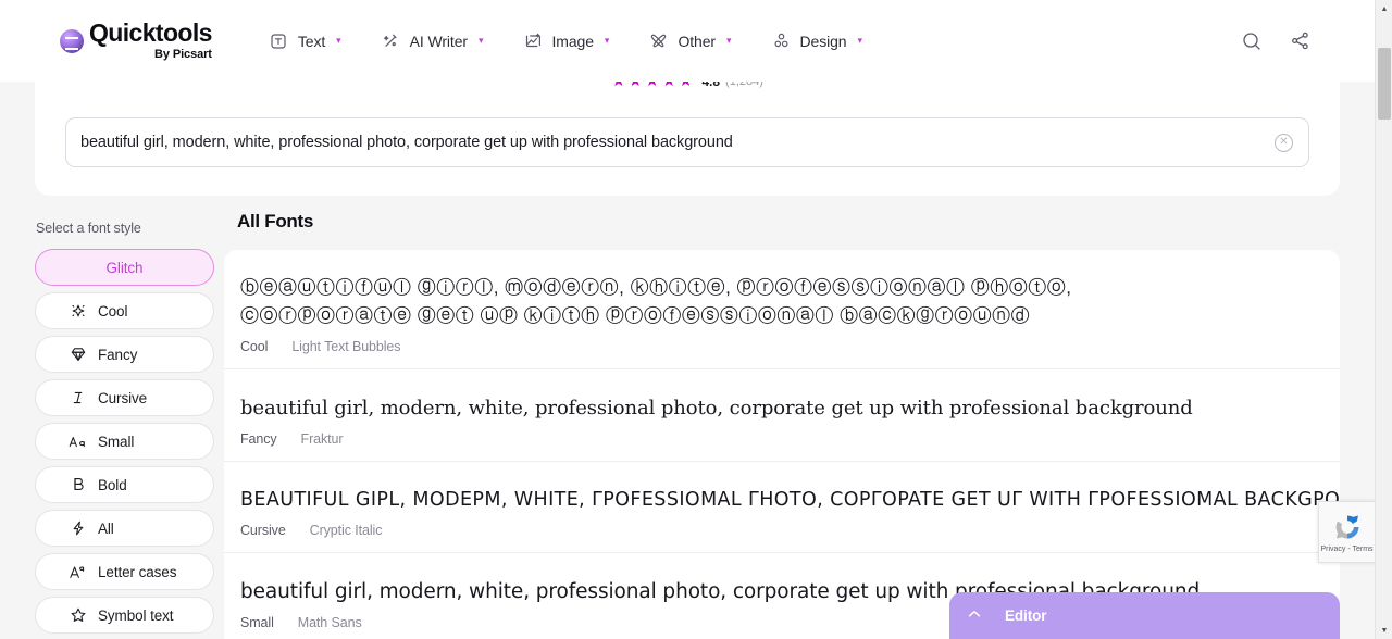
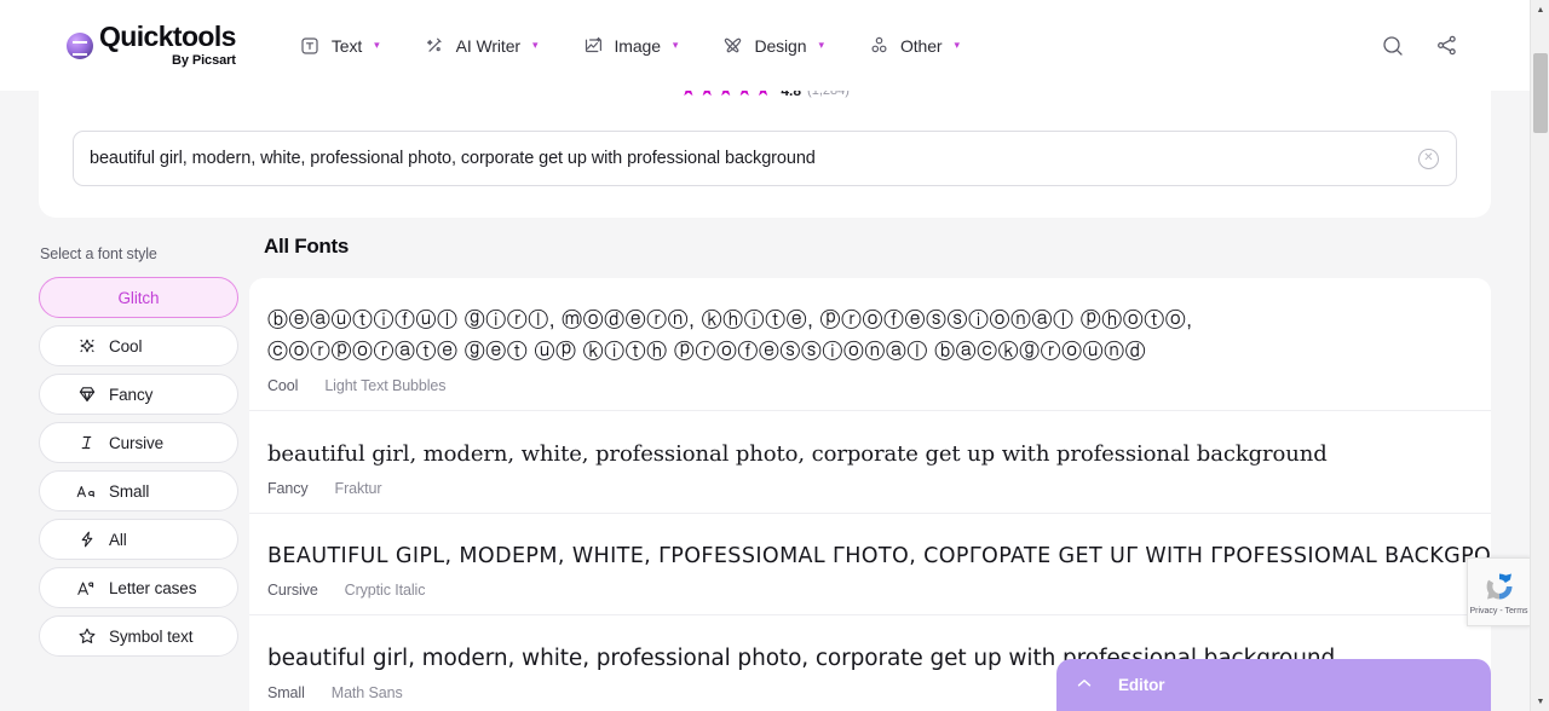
  Quicktools
  By Picsart
  Text
  ▾
  AI Writer
  ▾
  Image
  ▾
- Other
+ Design
  ▾
- Design
+ Other
  ▾
  beautiful girl, modern, white, professional photo, corporate get up with professional background
  ✕
  4.8
  (1,284)
  Select a font style
  Glitch
  Cool
  Fancy
  Cursive
  Small
- Bold
  All
  Letter cases
  Symbol text
  All Fonts
  ⓑⓔⓐⓤⓣⓘⓕⓤⓛ ⓖⓘⓡⓛ, ⓜⓞⓓⓔⓡⓝ, ⓚⓗⓘⓣⓔ, ⓟⓡⓞⓕⓔⓢⓢⓘⓞⓝⓐⓛ ⓟⓗⓞⓣⓞ,
  ⓒⓞⓡⓟⓞⓡⓐⓣⓔ ⓖⓔⓣ ⓤⓟ ⓚⓘⓣⓗ ⓟⓡⓞⓕⓔⓢⓢⓘⓞⓝⓐⓛ ⓑⓐⓒⓚⓖⓡⓞⓤⓝⓓ
  Cool
  Light Text Bubbles
  beautiful girl, modern, white, professional photo, corporate get up with professional background
  Fancy
  Fraktur
  BEAUTIFUL GIPL, МODEPМ, WHITE, ΓPOFESSIOМAL ΓHOTO, COPΓOPATE GET UΓ WITH ΓPOFESSIOМAL BACKGPO
  Cursive
  Cryptic Italic
  beautiful girl, modern, white, professional photo, corporate get up with
  Small
  Math Sans
  Editor
